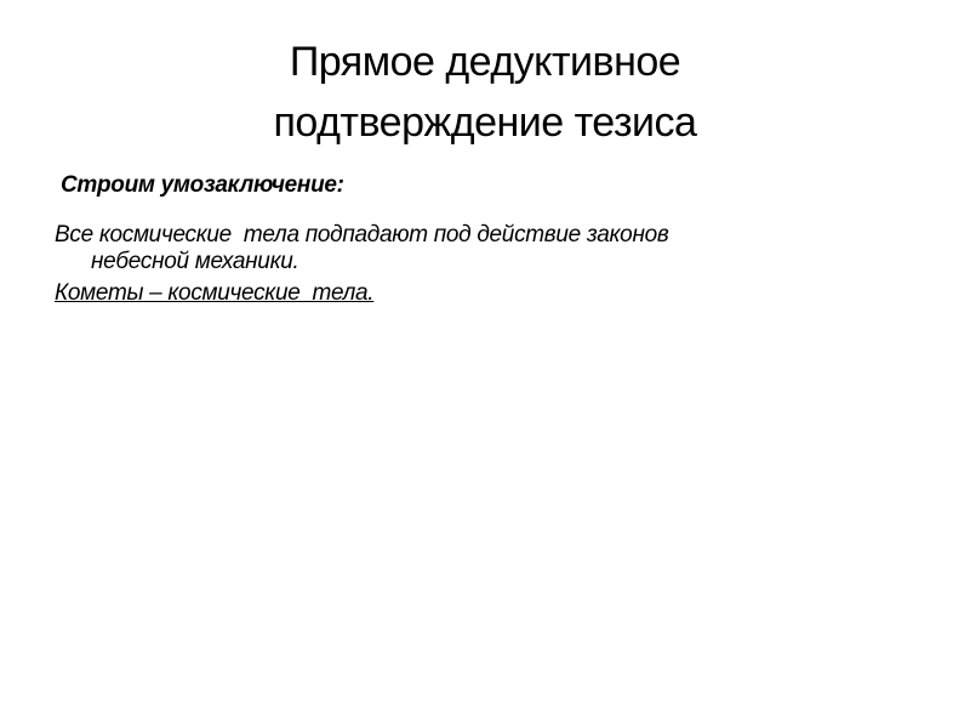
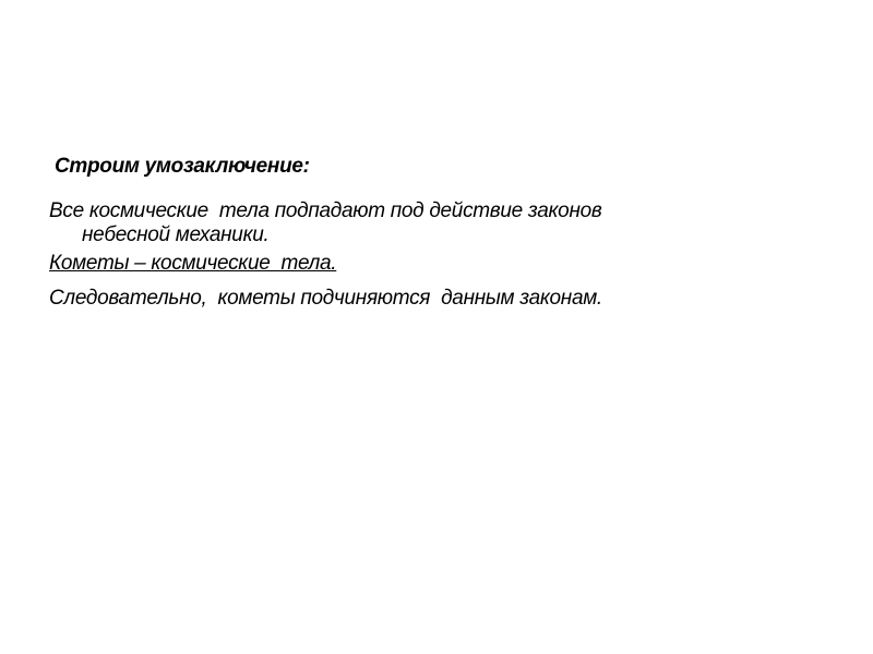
- Прямое дедуктивное
- подтверждение тезиса
  Строим умозаключение:
  Все космические тела подпадают под действие законов
  небесной механики.
  Кометы – космические тела.
+ Следовательно, кометы подчиняются данным законам.
